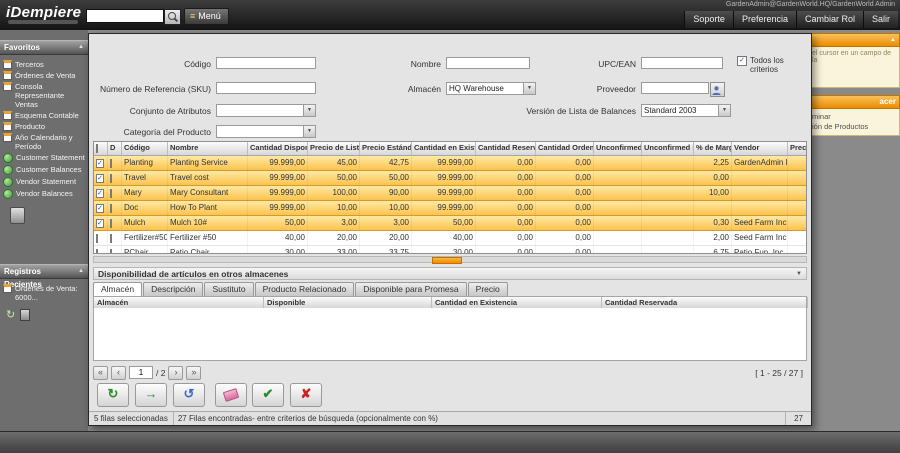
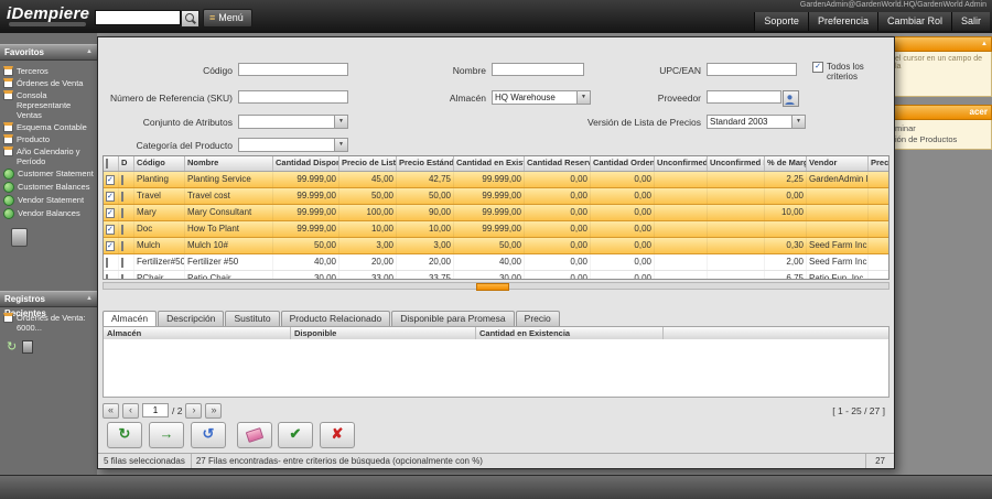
  iDempiere
  ≡ Menú
  Soporte
  Preferencia
  Cambiar Rol
  Salir
  Favoritos
  Terceros
  Órdenes de Venta
  Consola Representante Ventas
  Esquema Contable
  Producto
  Año Calendario y Período
  Customer Statement
  Customer Balances
  Vendor Statement
  Vendor Balances
  Registros ecientes
  Órdenes de Venta: 6000...
  ↻
  acer
  minar
  ión de Productos
  Código
  Nombre
  UPC/EAN
  Todos los criterios
  Número de Referencia (SKU)
  Almacén
  HQ Warehouse
  Proveedor
  Conjunto de Atributos
- Versión de Lista de Balances
+ Versión de Lista de Precios
  Standard 2003
  Categoría del Producto
  D
  Código
  Nombre
  Cantidad Dispon
  Precio de List
  Precio Estánd
  Cantidad en Exist
  Cantidad Reserv
  Cantidad Orden
  Unconfirmed
  Unconfirmed
  % de Marg
  Vendor
  Planting
  Planting Service
  99.999,00
  45,00
  42,75
  99.999,00
  0,00
  0,00
  2,25
  GardenAdmin
  Travel
  Travel cost
  99.999,00
  50,00
  50,00
  99.999,00
  0,00
  0,00
  0,00
  Mary
  Mary Consultant
  99.999,00
  100,00
  90,00
  99.999,00
  0,00
  0,00
  10,00
  Doc
  How To Plant
  99.999,00
  10,00
  10,00
  99.999,00
  0,00
  0,00
  Mulch
  Mulch 10#
  50,00
  3,00
  3,00
  50,00
  0,00
  0,00
  0,30
  Seed Farm Inc.
  Fertilizer#50
  Fertilizer #50
  40,00
  20,00
  20,00
  40,00
  0,00
  0,00
  2,00
  Seed Farm Inc.
  PChair
  Patio Chair
  30,00
  33,00
  33,75
  30,00
  0,00
  0,00
  6,75
  Patio Fun, Inc.
- Disponibilidad de artículos en otros almacenes
  Almacén
  Descripción
  Sustituto
  Producto Relacionado
  Disponible para Promesa
  Precio
  Almacén
  Disponible
  Cantidad en Existencia
- Cantidad Reservada
  «
  ‹
  1
  / 2
  ›
  »
  [ 1 - 25 / 27 ]
  ↻
  →
  ↺
  ✔
  ✘
  5 filas seleccionadas
  27 Filas encontradas- entre criterios de búsqueda (opcionalmente con %)
  27
